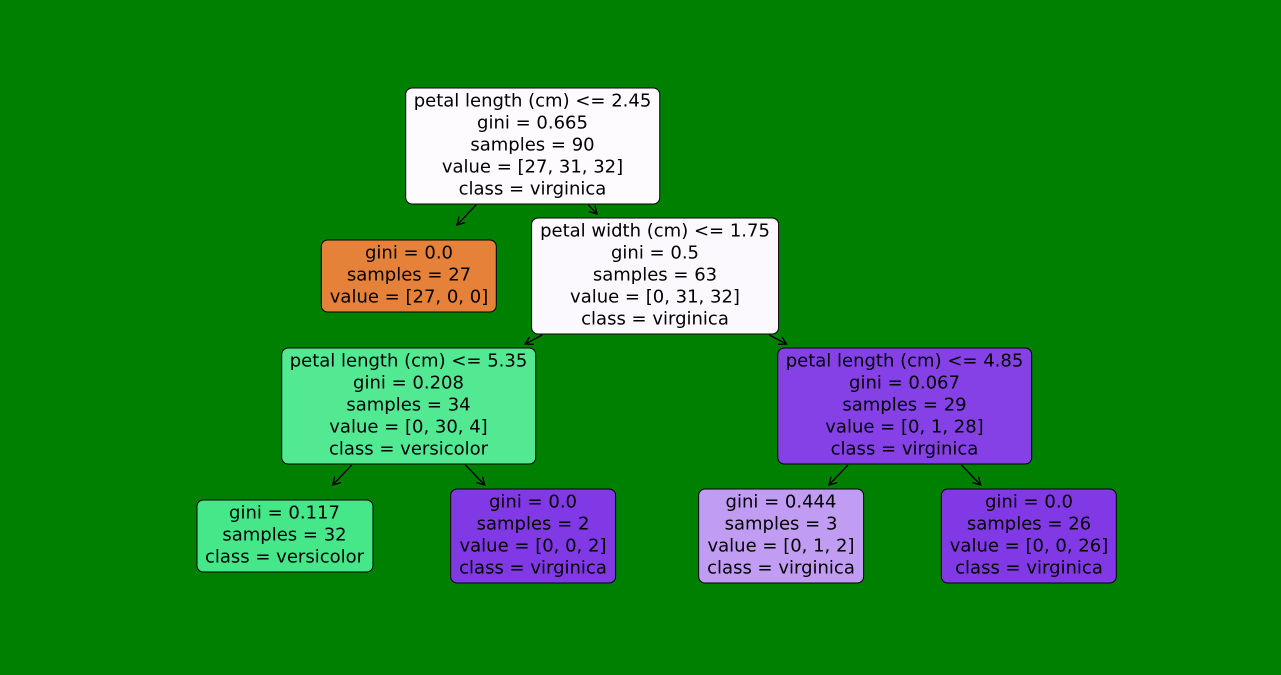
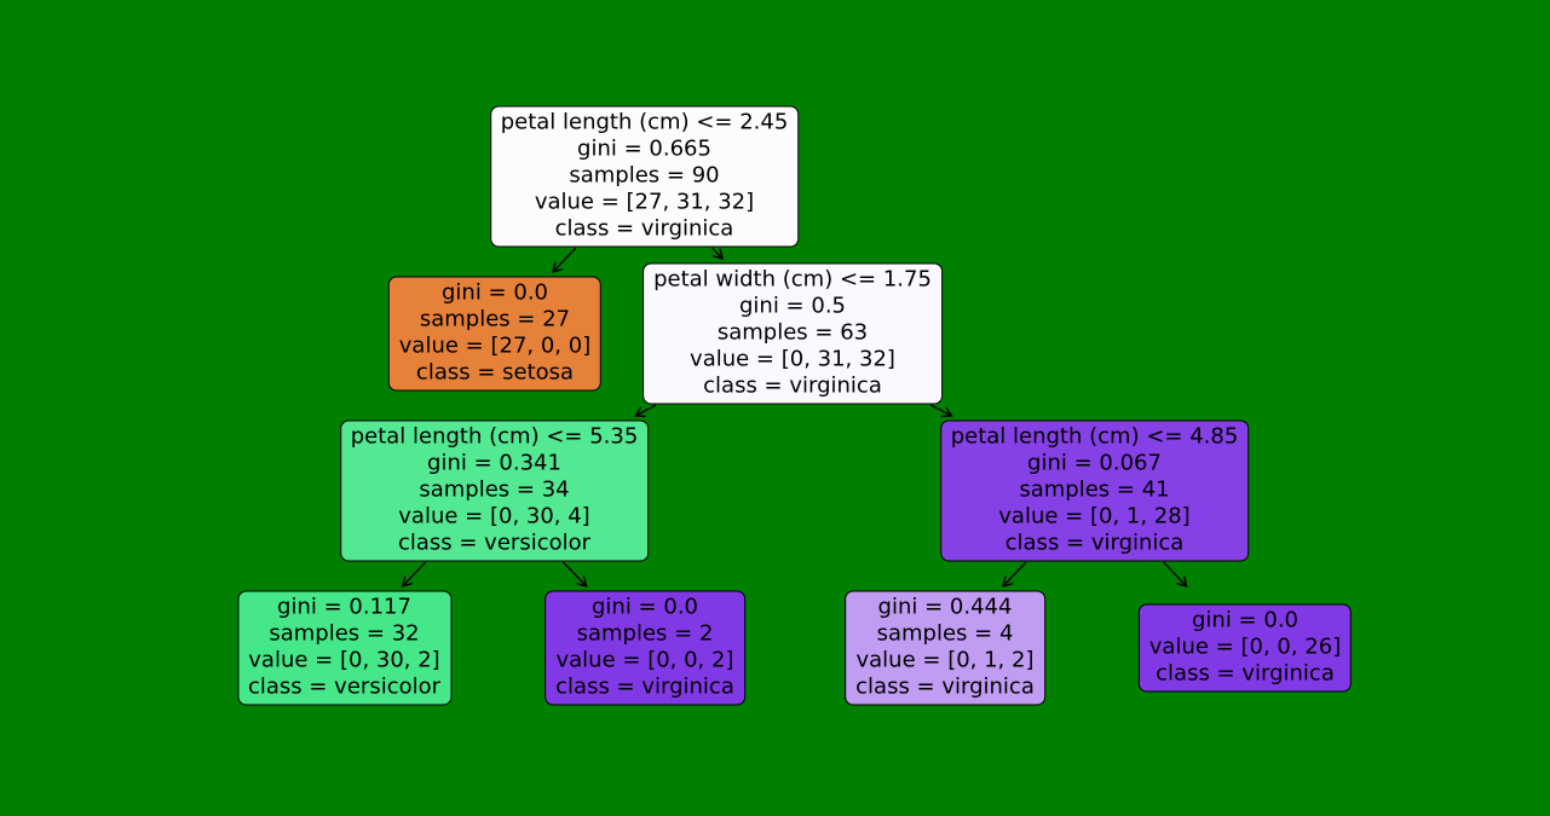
  petal length (cm) <= 2.45
  gini = 0.665
  samples = 90
  value = [27, 31, 32]
  class = virginica
  gini = 0.0
  samples = 27
  value = [27, 0, 0]
+ class = setosa
  petal width (cm) <= 1.75
  gini = 0.5
  samples = 63
  value = [0, 31, 32]
  class = virginica
  petal length (cm) <= 5.35
- gini = 0.208
+ gini = 0.341
  samples = 34
  value = [0, 30, 4]
  class = versicolor
  petal length (cm) <= 4.85
  gini = 0.067
- samples = 29
+ samples = 41
  value = [0, 1, 28]
  class = virginica
  gini = 0.117
  samples = 32
+ value = [0, 30, 2]
  class = versicolor
  gini = 0.0
  samples = 2
  value = [0, 0, 2]
  class = virginica
  gini = 0.444
- samples = 3
+ samples = 4
  value = [0, 1, 2]
  class = virginica
  gini = 0.0
- samples = 26
  value = [0, 0, 26]
  class = virginica
